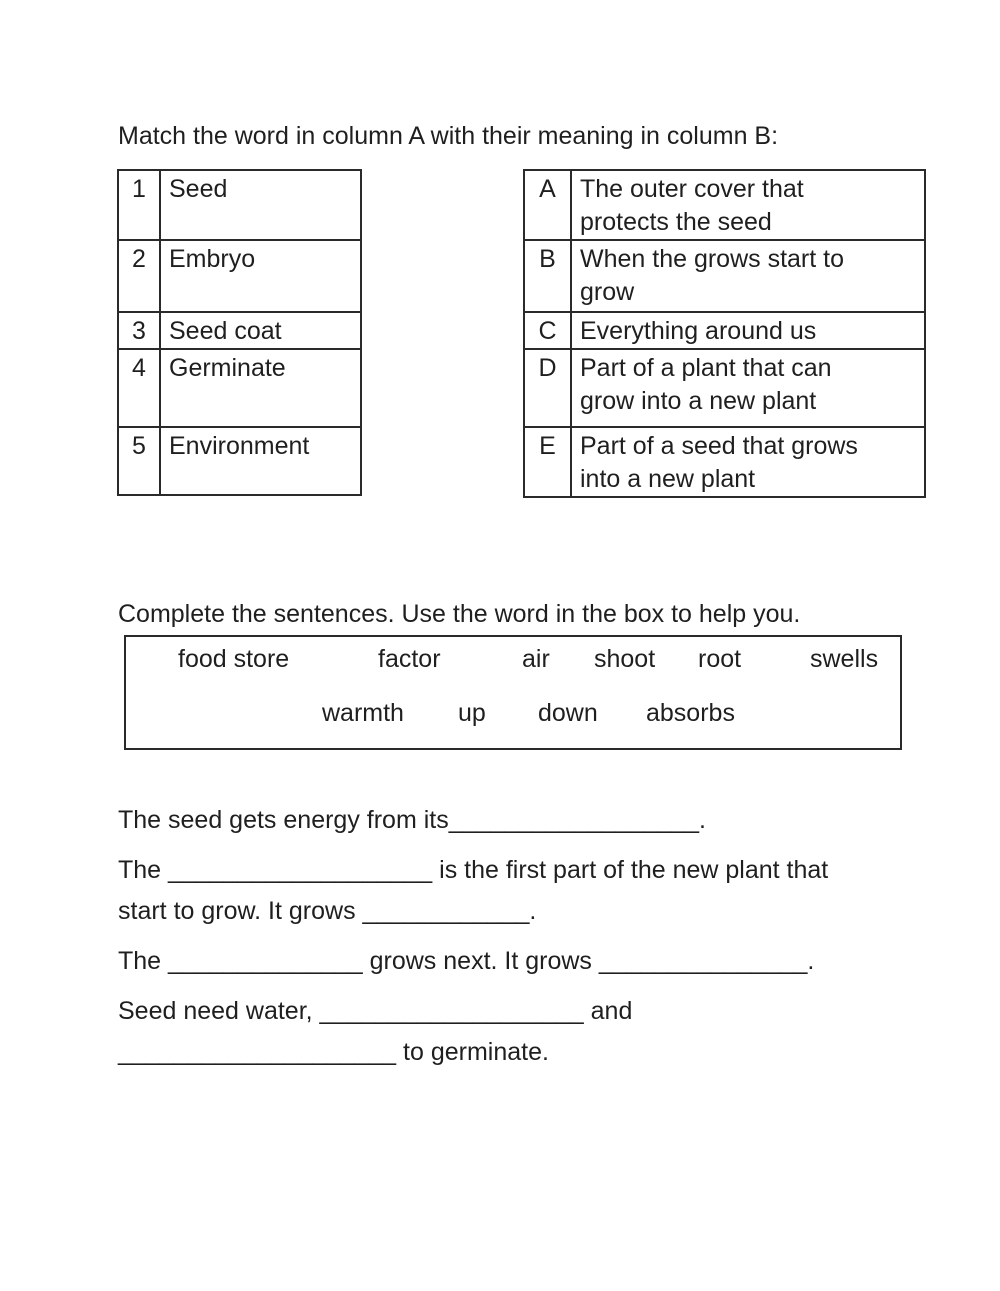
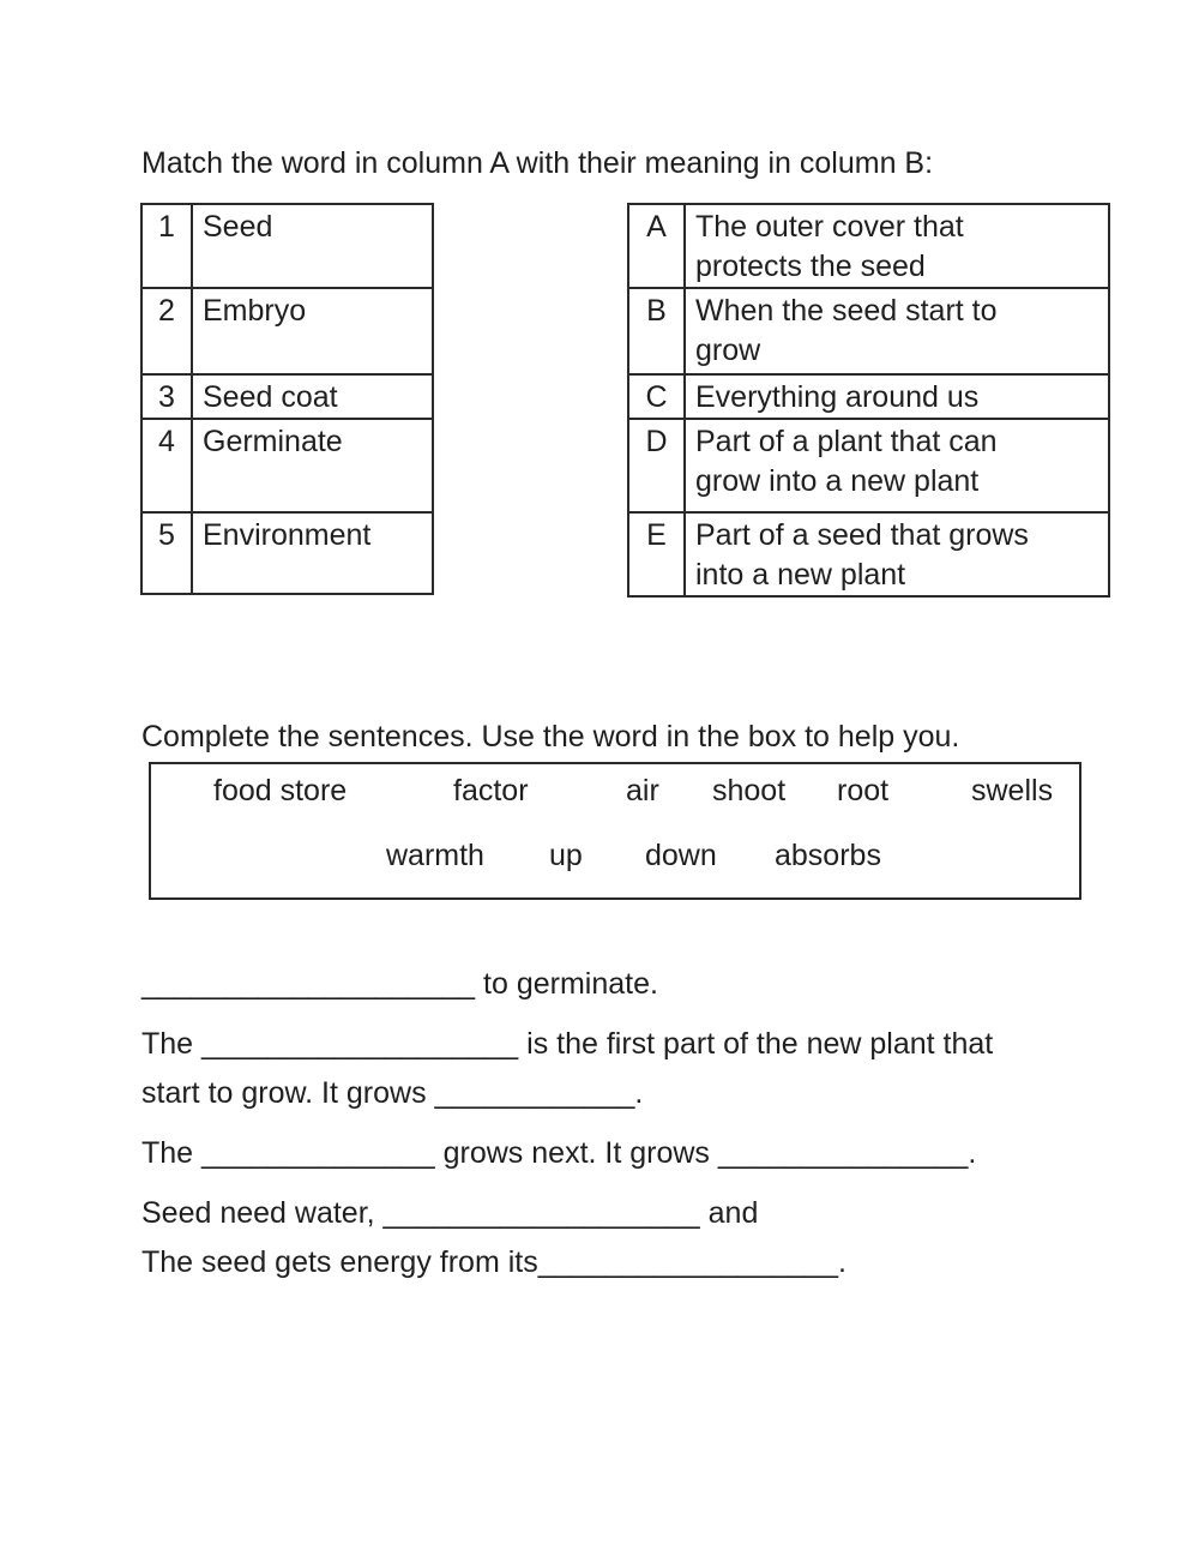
  Match the word in column A with their meaning in column B:
  1	Seed
  2	Embryo
  3	Seed coat
  4	Germinate
  5	Environment
  A	The outer cover that protects the seed
- B	When the grows start to grow
+ B	When the seed start to grow
  C	Everything around us
  D	Part of a plant that can grow into a new plant
  E	Part of a seed that grows into a new plant
  Complete the sentences. Use the word in the box to help you.
  food store
  factor
  air
  shoot
  root
  swells
  warmth
  up
  down
  absorbs
- The seed gets energy from its__________________.
+ ____________________ to germinate.
  The ___________________ is the first part of the new plant that
  start to grow. It grows ____________.
  The ______________ grows next. It grows _______________.
  Seed need water, ___________________ and
- ____________________ to germinate.
+ The seed gets energy from its__________________.
